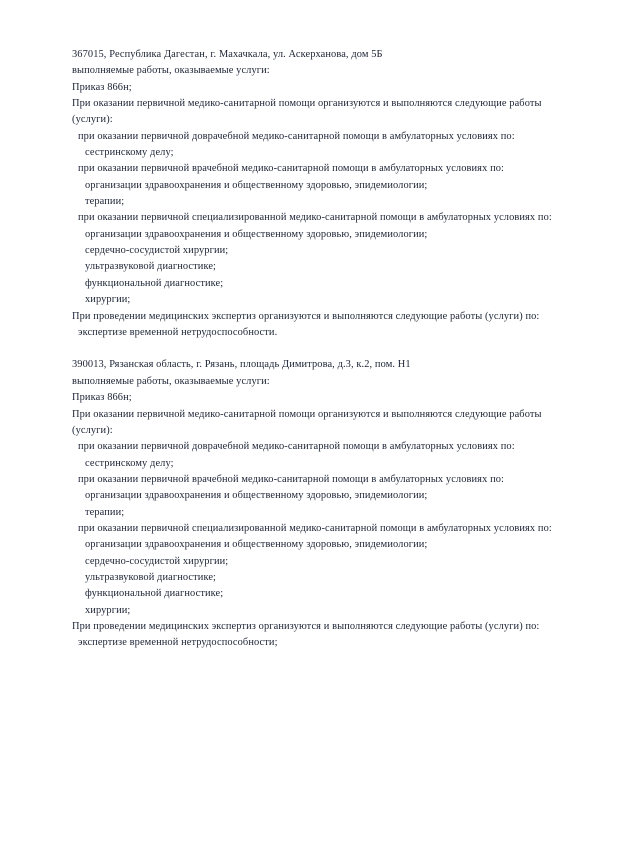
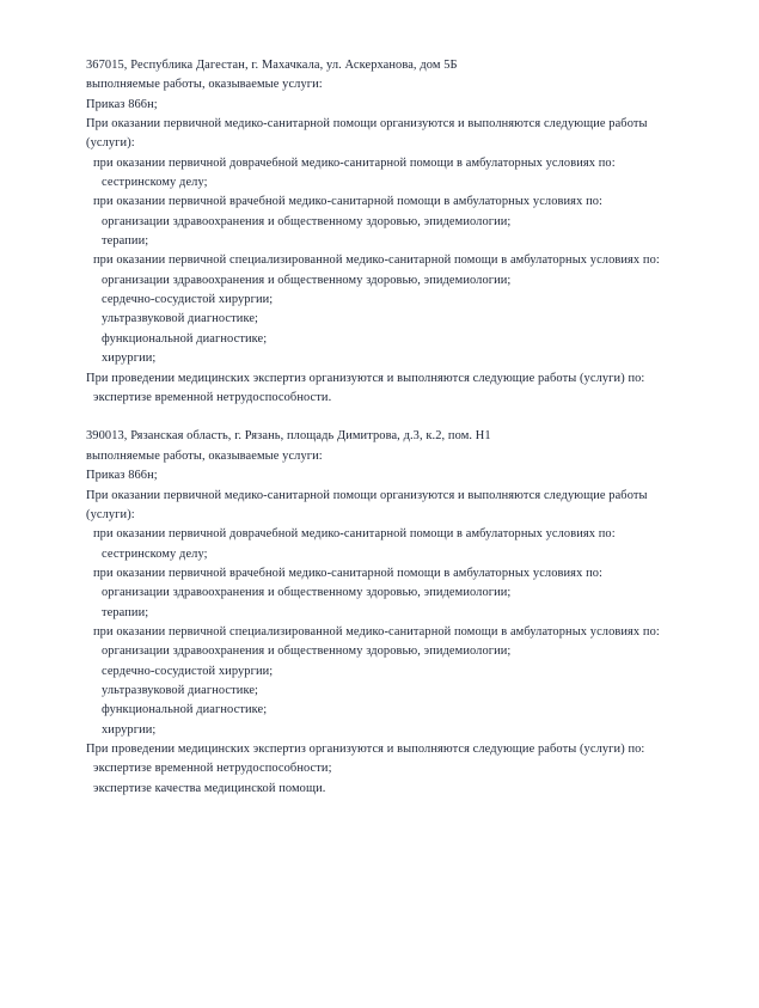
  367015, Республика Дагестан, г. Махачкала, ул. Аскерханова, дом 5Б
  выполняемые работы, оказываемые услуги:
  Приказ 866н;
  При оказании первичной медико-санитарной помощи организуются и выполняются следующие работы (услуги):
  при оказании первичной доврачебной медико-санитарной помощи в амбулаторных условиях по:
  сестринскому делу;
  при оказании первичной врачебной медико-санитарной помощи в амбулаторных условиях по:
  организации здравоохранения и общественному здоровью, эпидемиологии;
  терапии;
  при оказании первичной специализированной медико-санитарной помощи в амбулаторных условиях по:
  организации здравоохранения и общественному здоровью, эпидемиологии;
  сердечно-сосудистой хирургии;
  ультразвуковой диагностике;
  функциональной диагностике;
  хирургии;
  При проведении медицинских экспертиз организуются и выполняются следующие работы (услуги) по:
  экспертизе временной нетрудоспособности.
  390013, Рязанская область, г. Рязань, площадь Димитрова, д.3, к.2, пом. Н1
  выполняемые работы, оказываемые услуги:
  Приказ 866н;
  При оказании первичной медико-санитарной помощи организуются и выполняются следующие работы (услуги):
  при оказании первичной доврачебной медико-санитарной помощи в амбулаторных условиях по:
  сестринскому делу;
  при оказании первичной врачебной медико-санитарной помощи в амбулаторных условиях по:
  организации здравоохранения и общественному здоровью, эпидемиологии;
  терапии;
  при оказании первичной специализированной медико-санитарной помощи в амбулаторных условиях по:
  организации здравоохранения и общественному здоровью, эпидемиологии;
  сердечно-сосудистой хирургии;
  ультразвуковой диагностике;
  функциональной диагностике;
  хирургии;
  При проведении медицинских экспертиз организуются и выполняются следующие работы (услуги) по:
  экспертизе временной нетрудоспособности;
+ экспертизе качества медицинской помощи.
